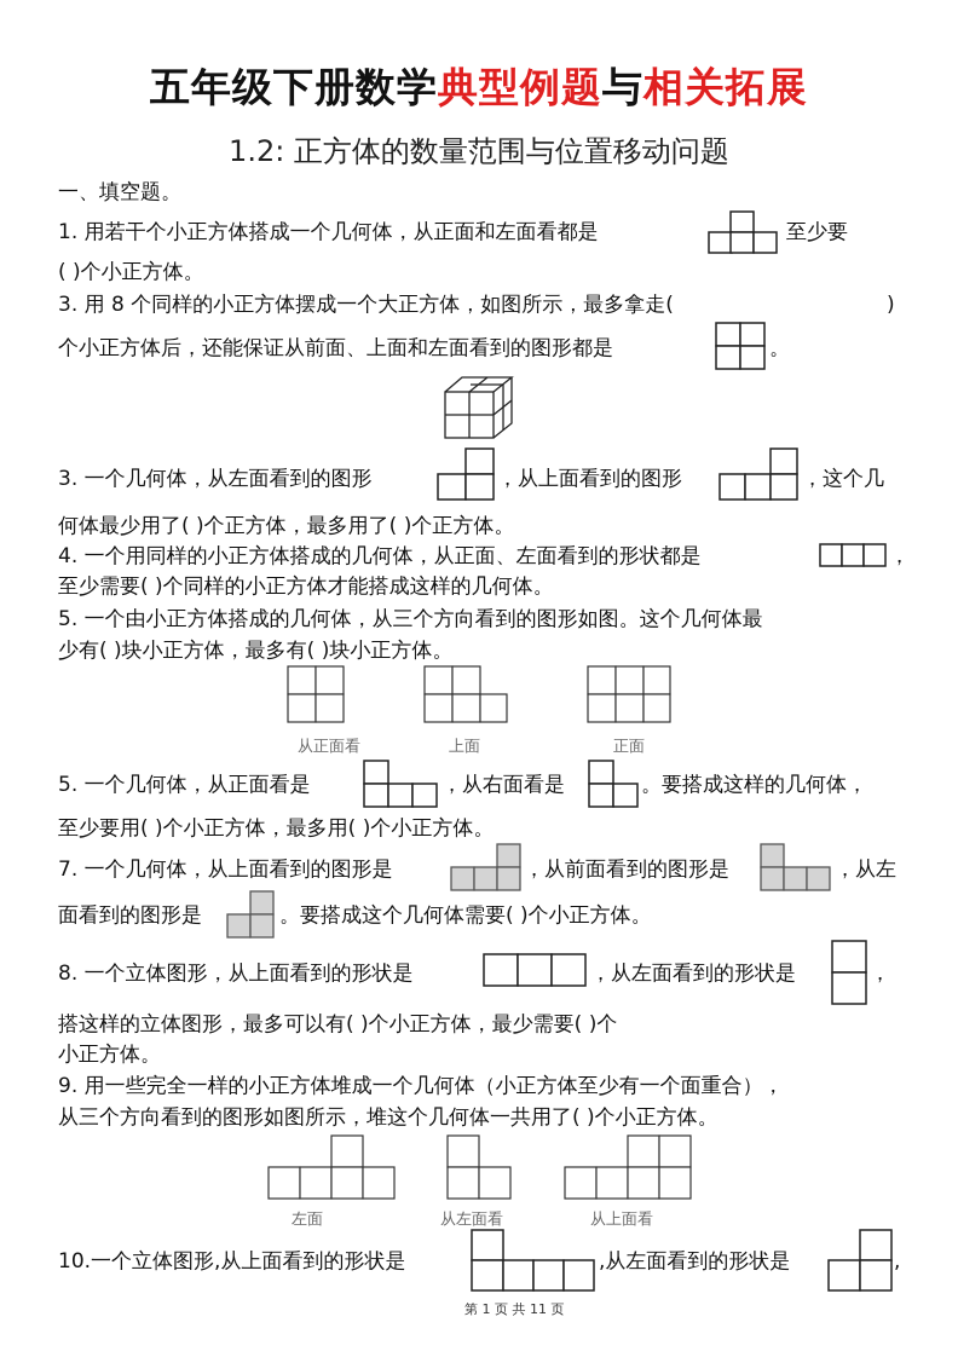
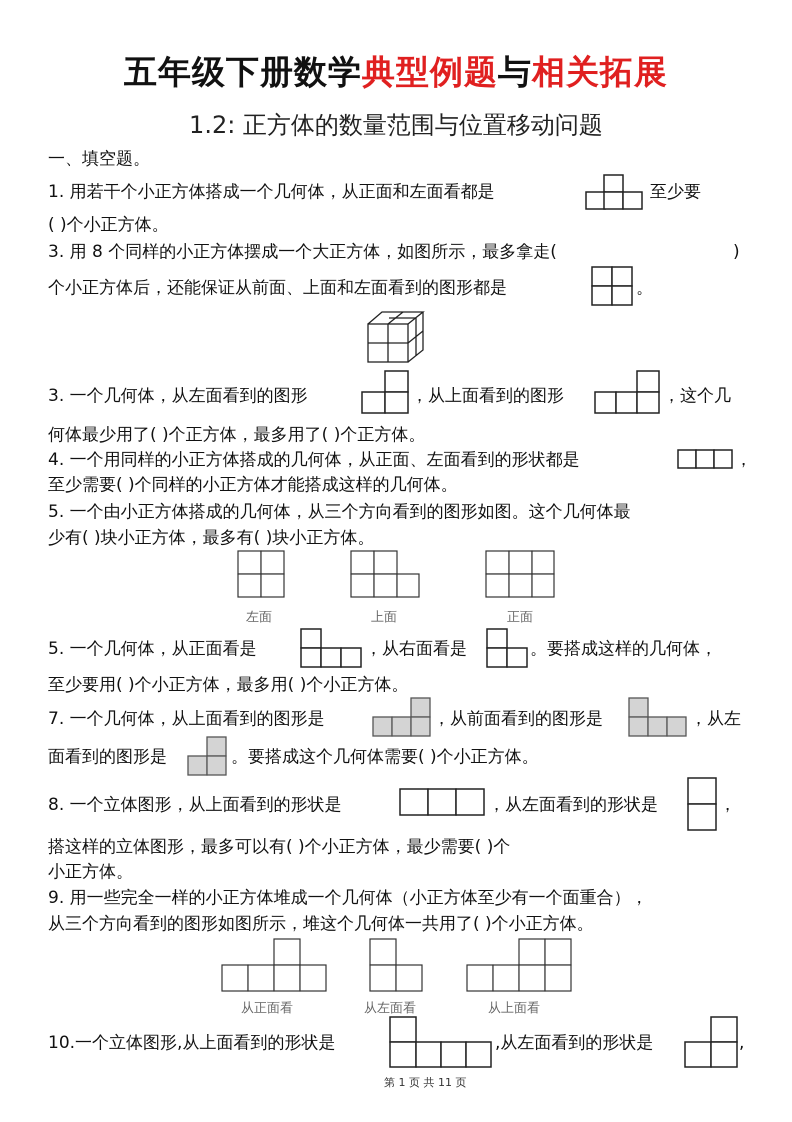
  五年级下册数学典型例题与相关拓展
  1.2: 正方体的数量范围与位置移动问题
  一、填空题。
  1. 用若干个小正方体搭成一个几何体，从正面和左面看都是
  至少要
  ( )个小正方体。
  3. 用 8 个同样的小正方体摆成一个大正方体，如图所示，最多拿走(
  )
  个小正方体后，还能保证从前面、上面和左面看到的图形都是
  。
  3. 一个几何体，从左面看到的图形
  ，从上面看到的图形
  ，这个几
  何体最少用了( )个正方体，最多用了( )个正方体。
  4. 一个用同样的小正方体搭成的几何体，从正面、左面看到的形状都是
  ，
  至少需要( )个同样的小正方体才能搭成这样的几何体。
  5. 一个由小正方体搭成的几何体，从三个方向看到的图形如图。这个几何体最
  少有( )块小正方体，最多有( )块小正方体。
- 从正面看
+ 左面
  上面
  正面
  5. 一个几何体，从正面看是
  ，从右面看是
  。要搭成这样的几何体，
  至少要用( )个小正方体，最多用( )个小正方体。
  7. 一个几何体，从上面看到的图形是
  ，从前面看到的图形是
  ，从左
  面看到的图形是
  。要搭成这个几何体需要( )个小正方体。
  8. 一个立体图形，从上面看到的形状是
  ，从左面看到的形状是
  ，
  搭这样的立体图形，最多可以有( )个小正方体，最少需要( )个
  小正方体。
  9. 用一些完全一样的小正方体堆成一个几何体（小正方体至少有一个面重合），
  从三个方向看到的图形如图所示，堆这个几何体一共用了( )个小正方体。
- 左面
+ 从正面看
  从左面看
  从上面看
  10.一个立体图形,从上面看到的形状是
  ,从左面看到的形状是
  ,
  第 1 页 共 11 页
